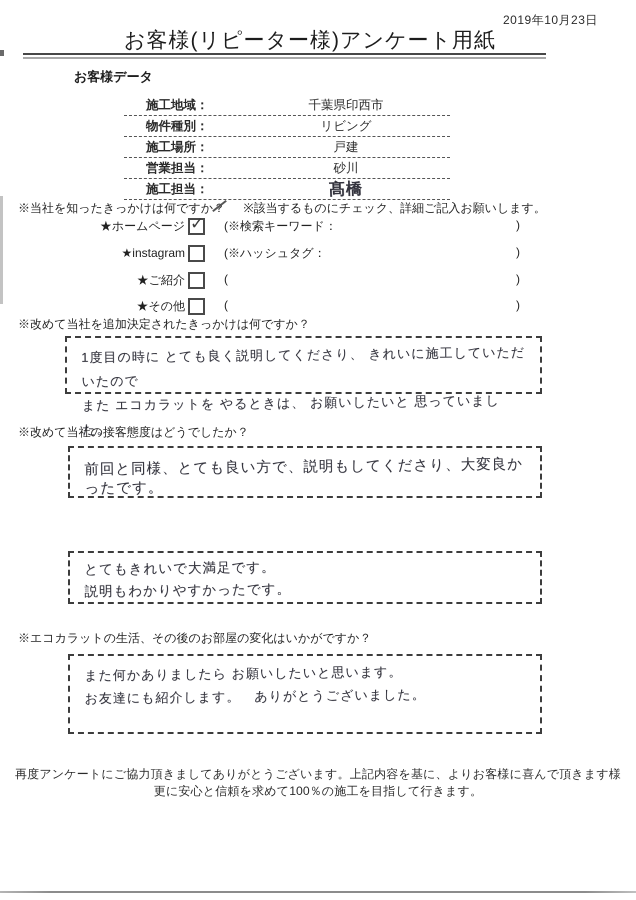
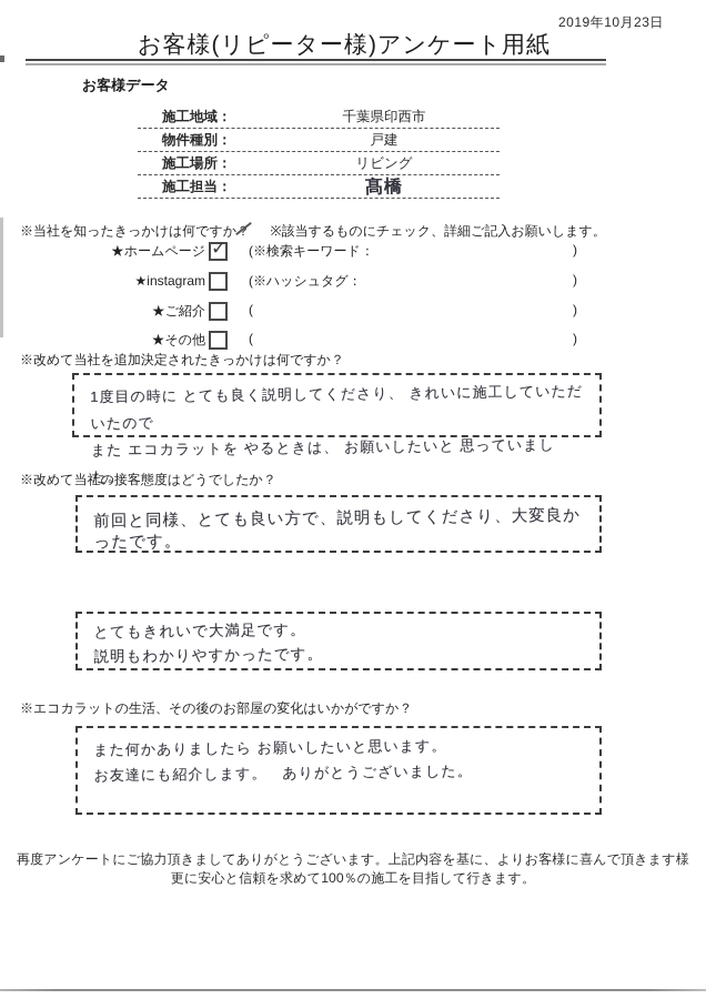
  2019年10月23日
  お客様(リピーター様)アンケート用紙
  お客様データ
  施工地域：
  千葉県印西市
  物件種別：
- リビング
+ 戸建
  施工場所：
- 戸建
+ リビング
- 営業担当：
- 砂川
  施工担当：
  ※当社を知ったきっかけは何ですか？ ※該当するものにチェック、詳細ご記入お願いします。
  ★ホームページ
  ✓
  (※検索キーワード：
  )
  ★instagram
  (※ハッシュタグ：
  )
  ★ご紹介
  (
  )
  ★その他
  (
  )
  ※改めて当社を追加決定されたきっかけは何ですか？
  1度目の時に とても良く説明してくださり、 きれいに施工していただいたので
  また エコカラットを やるときは、 お願いしたいと 思っていました。
  ※改めて当社の接客態度はどうでしたか？
  前回と同様、とても良い方で、説明もしてくださり、大変良かったです。
  とてもきれいで大満足です。
  説明もわかりやすかったです。
  ※エコカラットの生活、その後のお部屋の変化はいかがですか？
  また何かありましたら お願いしたいと思います。
  お友達にも紹介します。 ありがとうございました。
  再度アンケートにご協力頂きましてありがとうございます。上記内容を基に、よりお客様に喜んで頂きます様
  更に安心と信頼を求めて100％の施工を目指して行きます。
